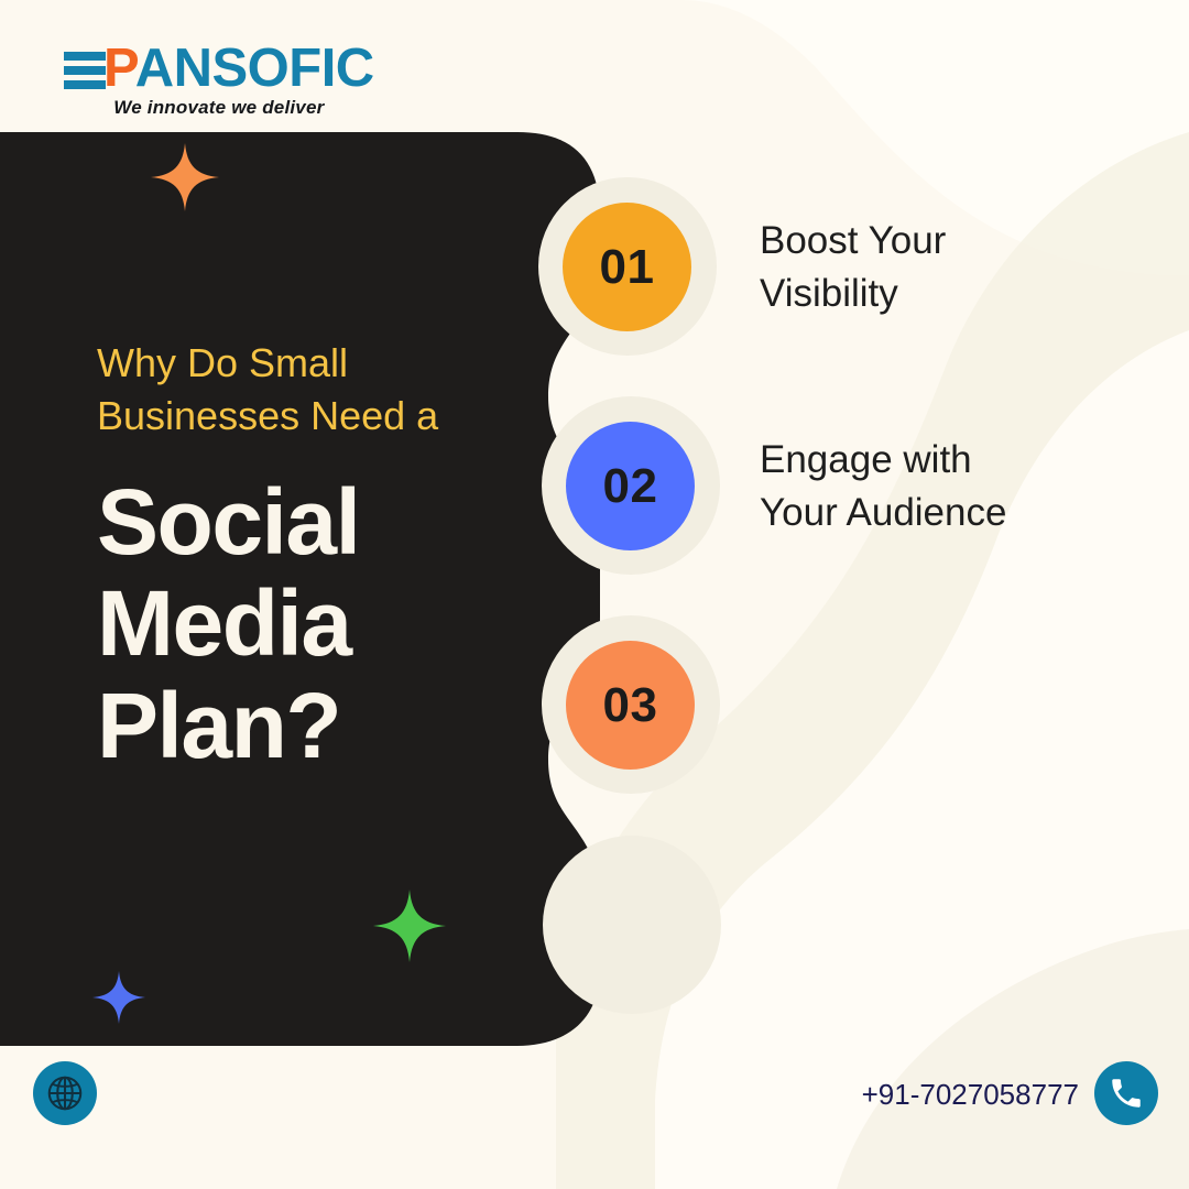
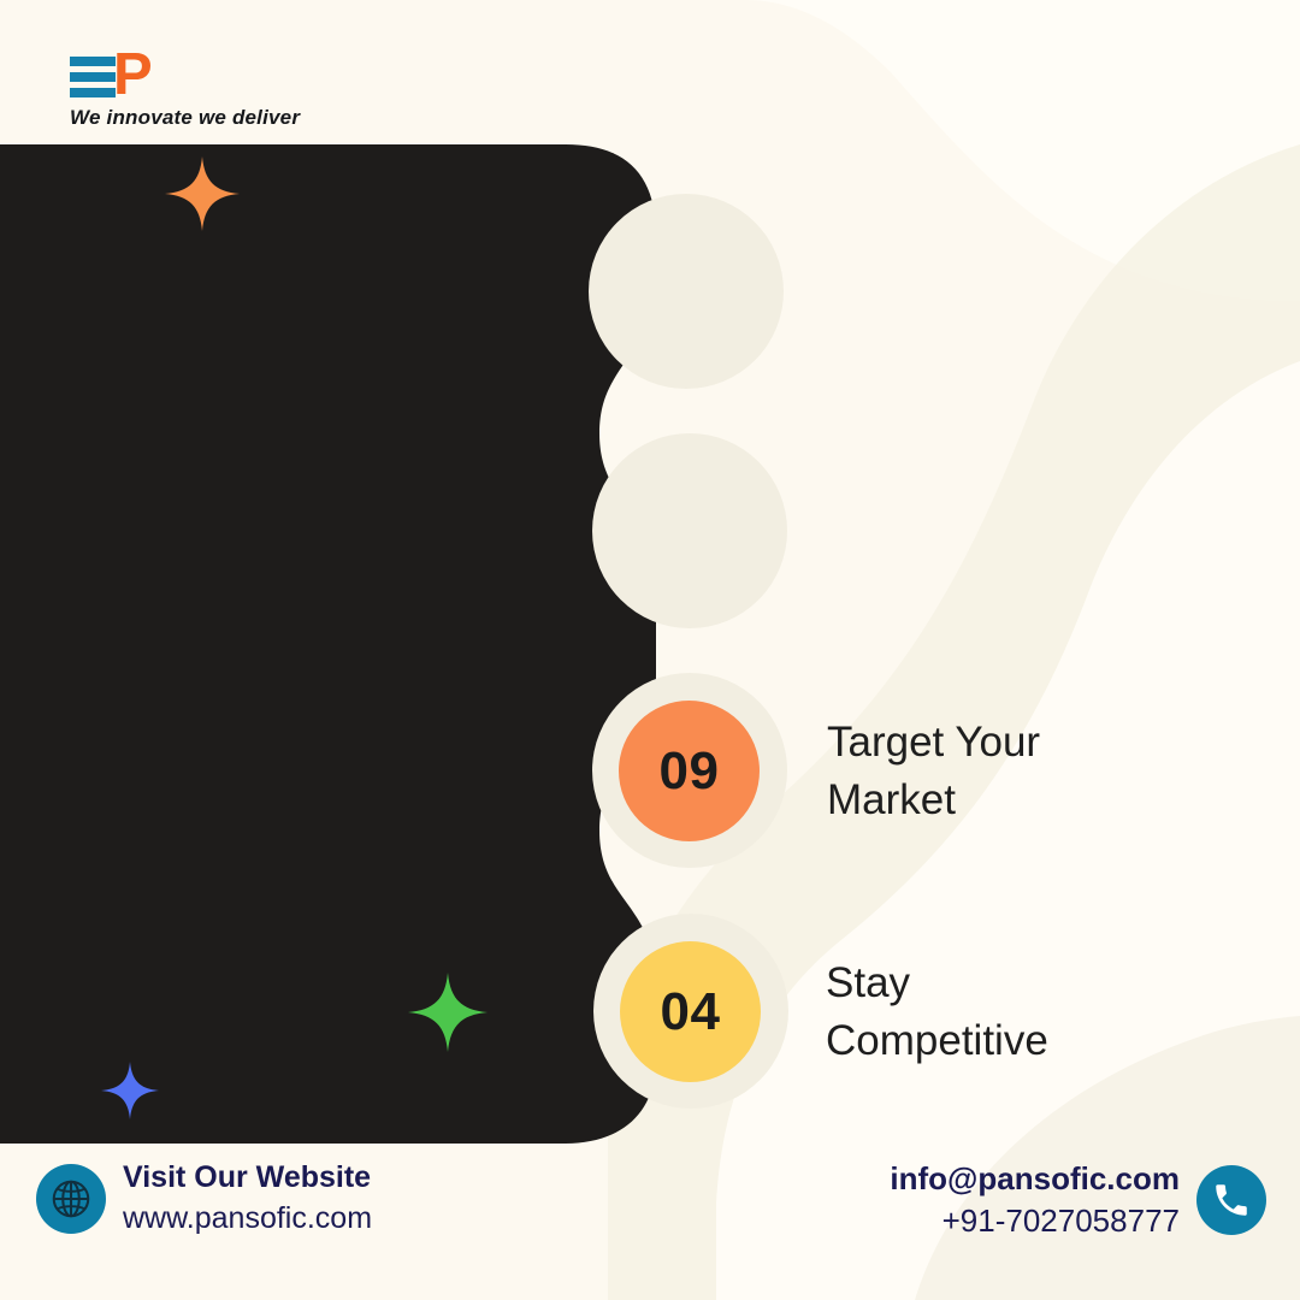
  P
- ANSOFIC
  We innovate we deliver
- Why Do Small Businesses Need a
- Social Media Plan?
- 01
- Boost Your
- Visibility
- 02
- Engage with
- Your Audience
- 03
+ 09
+ Target Your
+ Market
+ 04
+ Stay
+ Competitive
+ Visit Our Website
+ www.pansofic.com
+ info@pansofic.com
  +91-7027058777
